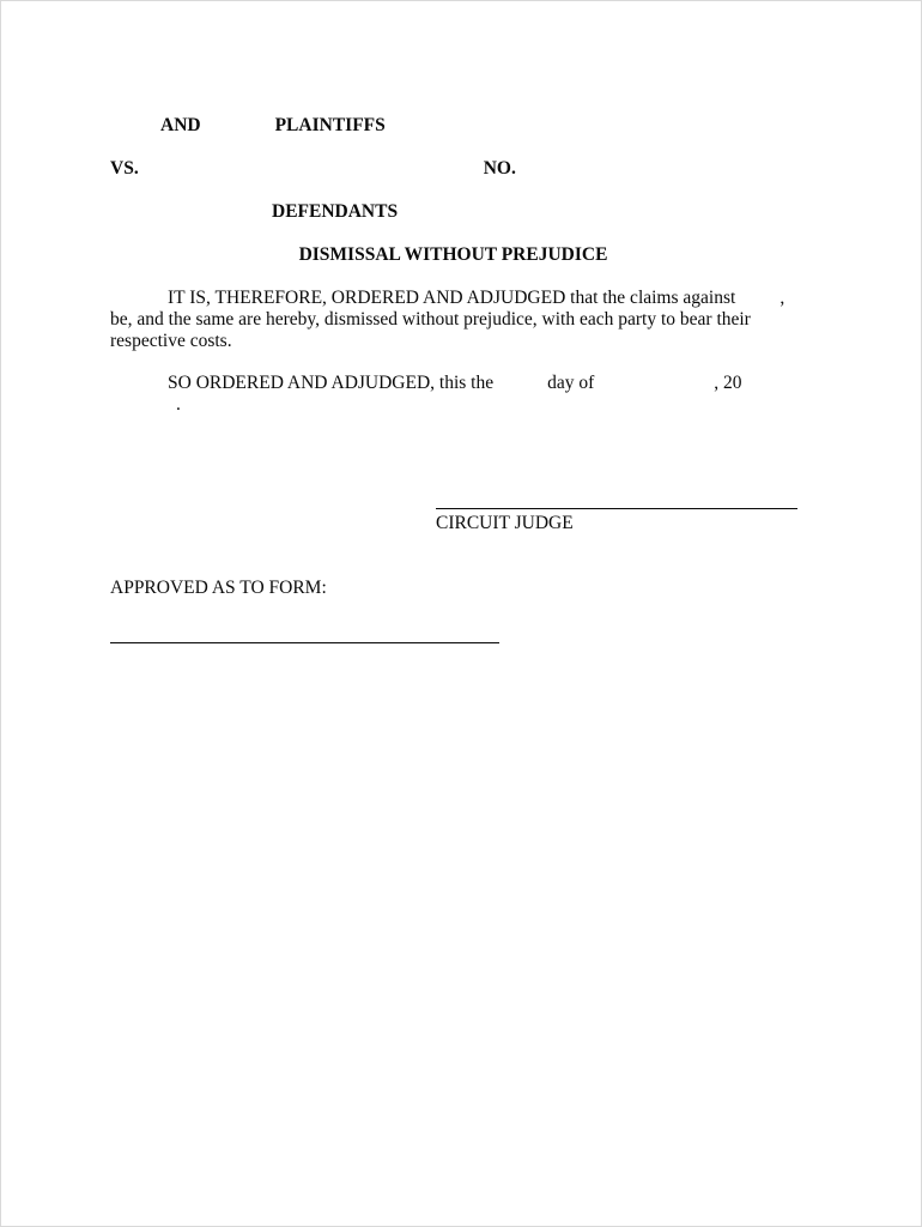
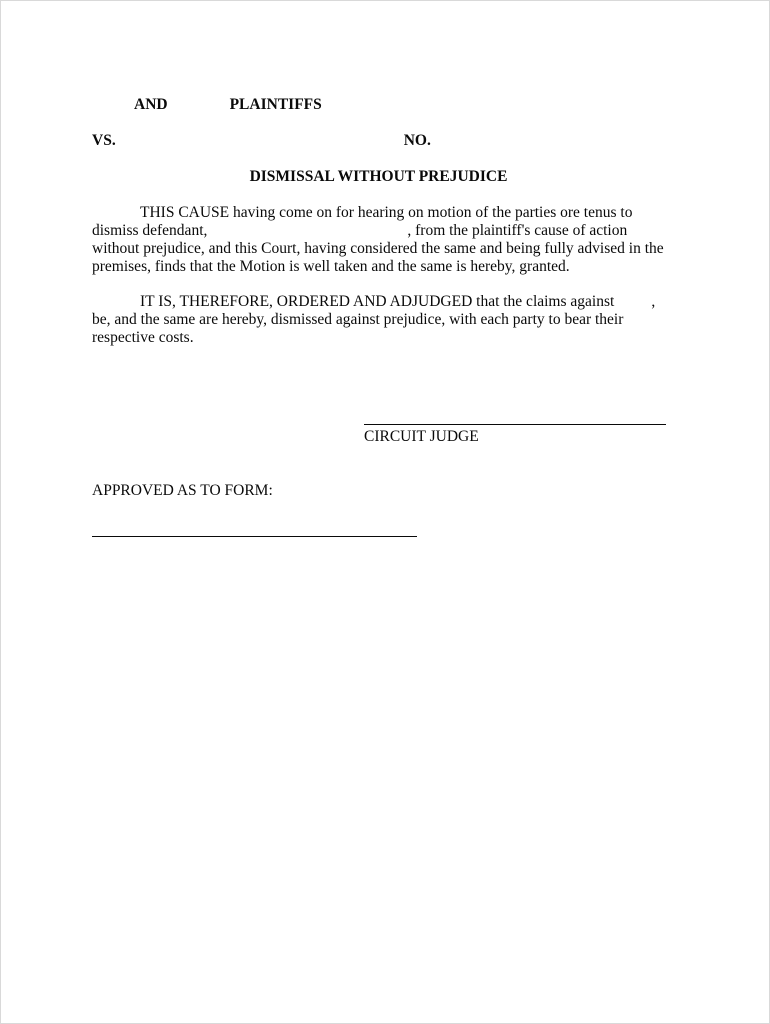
  AND PLAINTIFFS
  VS. NO.
- DEFENDANTS
  DISMISSAL WITHOUT PREJUDICE
+ THIS CAUSE having come on for hearing on motion of the parties ore tenus to dismiss defendant, , from the plaintiff's cause of action without prejudice, and this Court, having considered the same and being fully advised in the premises, finds that the Motion is well taken and the same is hereby, granted.
- IT IS, THEREFORE, ORDERED AND ADJUDGED that the claims against , be, and the same are hereby, dismissed without prejudice, with each party to bear their respective costs.
+ IT IS, THEREFORE, ORDERED AND ADJUDGED that the claims against , be, and the same are hereby, dismissed against prejudice, with each party to bear their respective costs.
- SO ORDERED AND ADJUDGED, this the day of , 20.
  CIRCUIT JUDGE
  APPROVED AS TO FORM:
